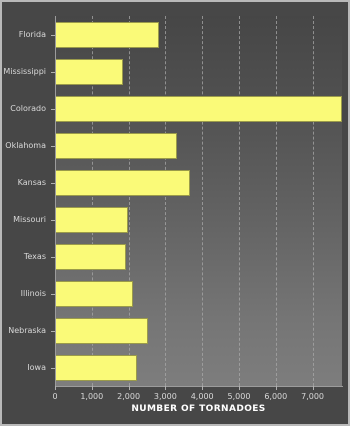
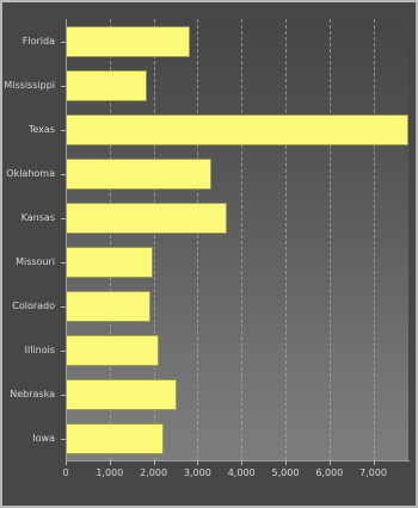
- NUMBER OF TORNADOES
  Florida
  Mississippi
- Colorado
+ Texas
  Oklahoma
  Kansas
  Missouri
- Texas
+ Colorado
  Illinois
  Nebraska
  Iowa
  0
  1,000
  2,000
  3,000
  4,000
  5,000
  6,000
  7,000
